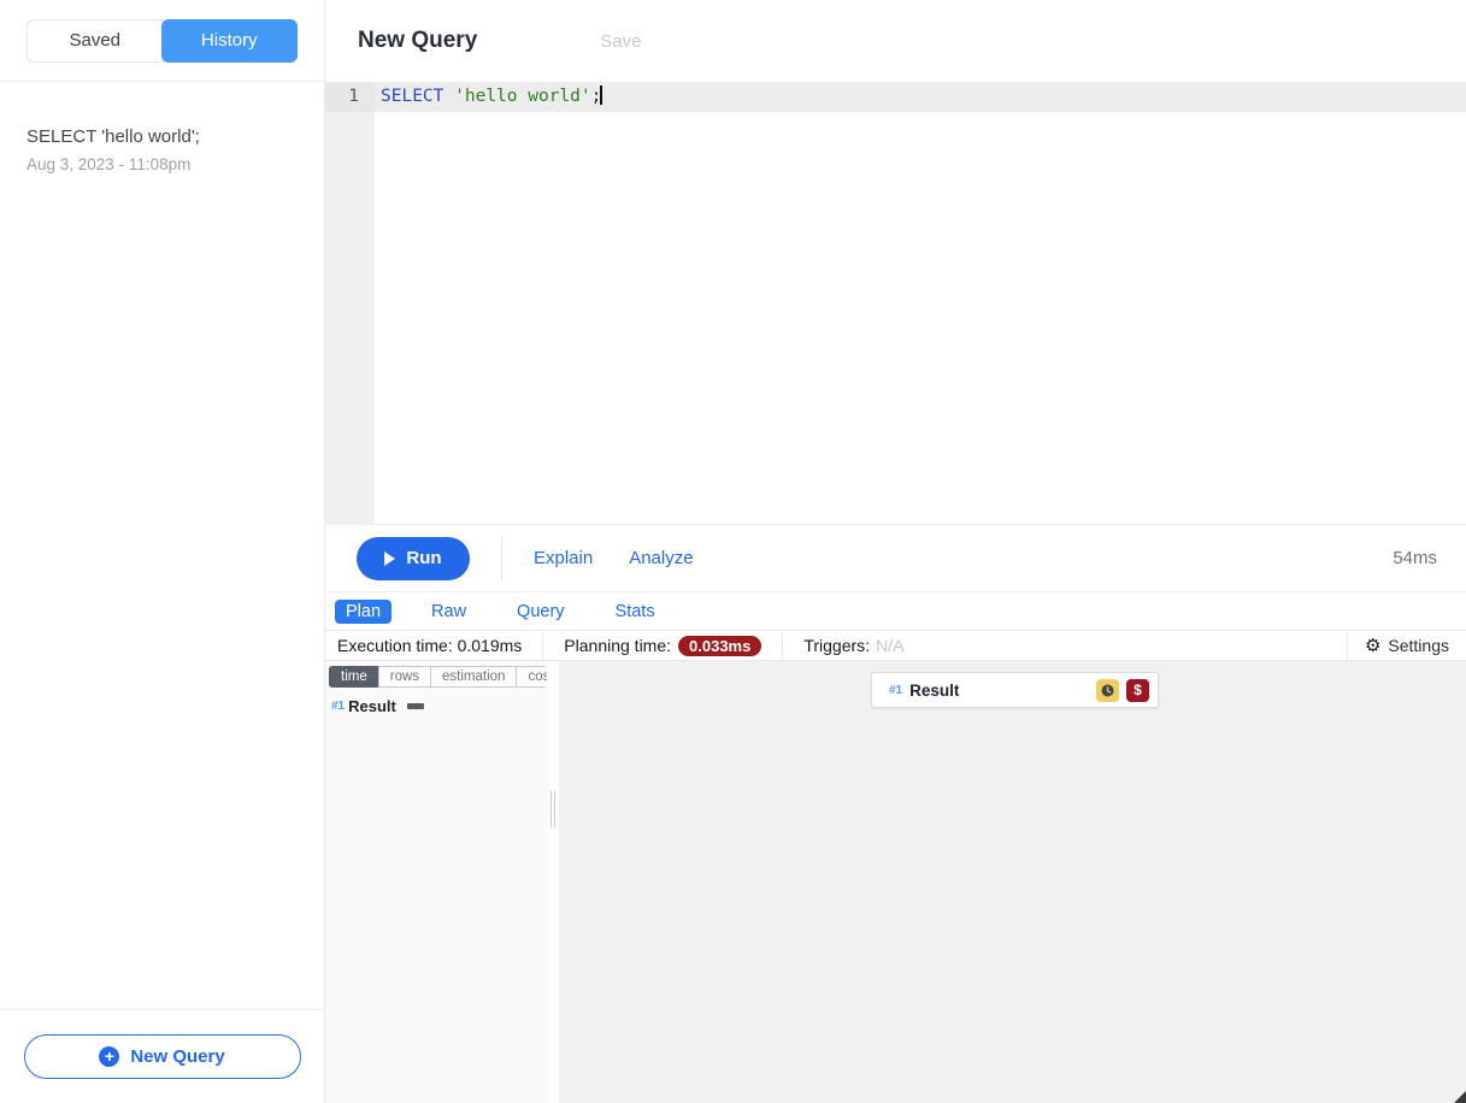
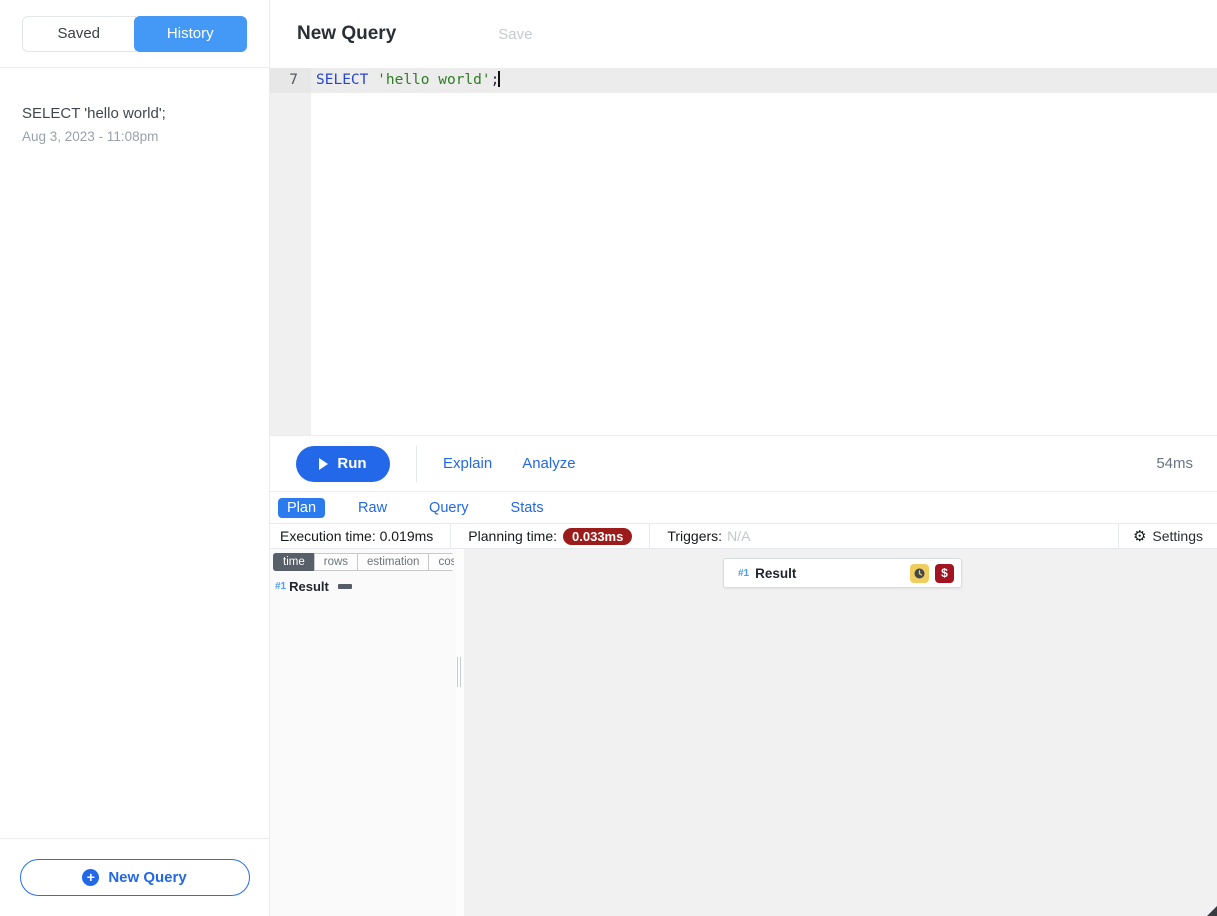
  Saved
  History
  SELECT 'hello world';
  Aug 3, 2023 - 11:08pm
  +
  New Query
  New Query
  Save
- 1
+ 7
  SELECT 'hello world';
  Run
  Explain
  Analyze
  54ms
  Plan
  Raw
  Query
  Stats
  Execution time: 0.019ms
  Planning time:
  0.033ms
  Triggers:
  N/A
  ⚙
  Settings
  time
  rows
  estimation
  cos
  #1
  Result
  #1
  Result
  $
